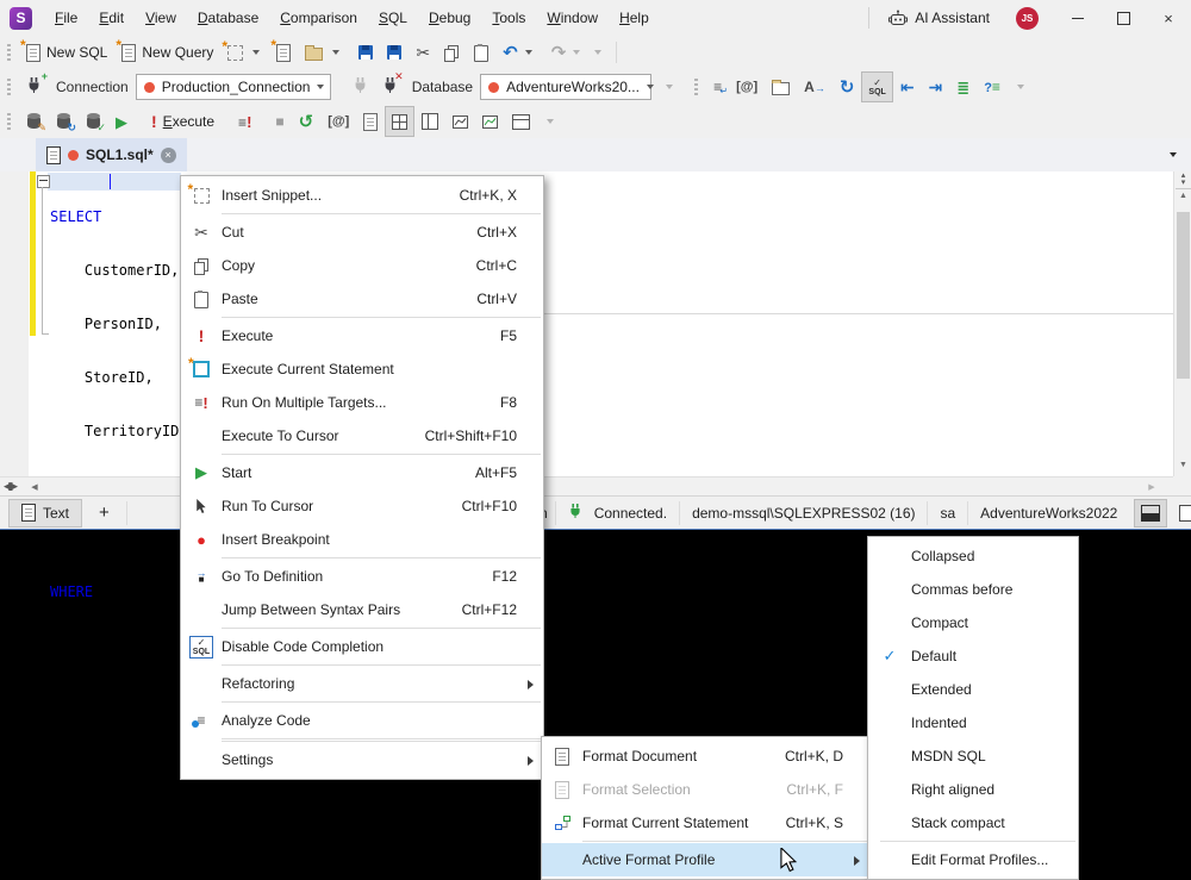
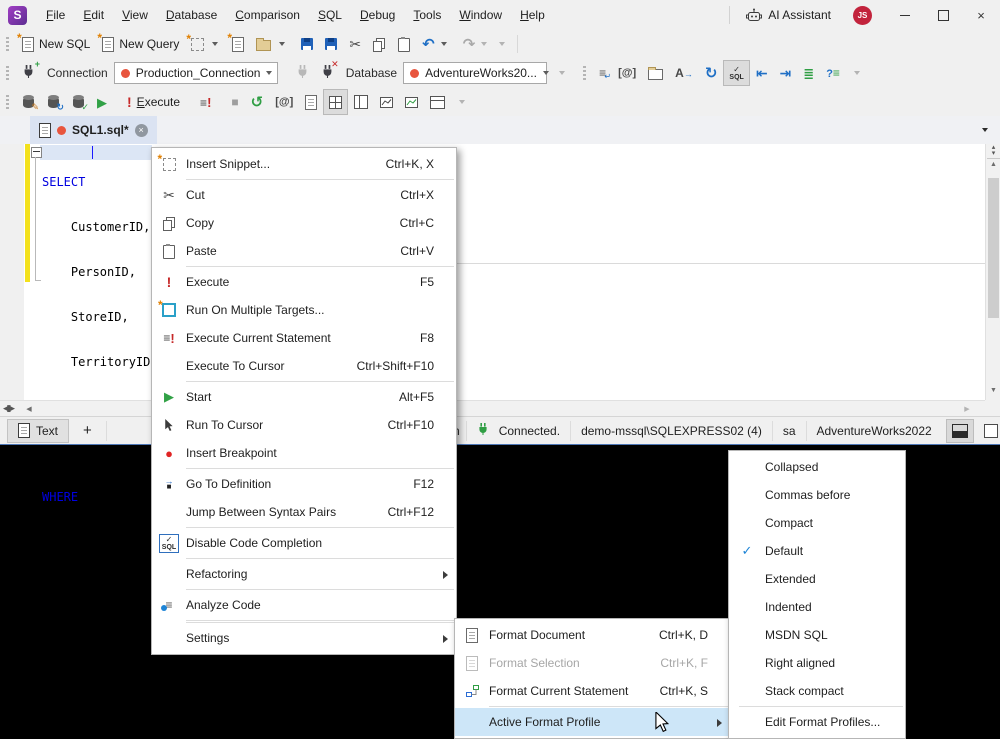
  S
  File
  Edit
  View
  Database
  Comparison
  SQL
  Debug
  Tools
  Window
  Help
  AI Assistant
  JS
  ×
  New SQL
  New Query
  ✂
  ↶
  ↷
  +
  Connection
  Production_Connection
  ✕
  Database
  AdventureWorks20...
  ≡
  [@]
  A→
  ↻
  ⇤
  ⇥
  ≣
  ?≡
  ✎
  ↻
  ✓
  ▶
  !
  Execute
  ≡!
  ■
  ↺
  [@]
  SQL1.sql*
  ×
  SELECT
  CustomerID,
  PersonID,
  StoreID,
  TerritoryID
  WHERE
  ◂▮▸
  Text
  +
  Connected.
- demo-mssql\SQLEXPRESS02 (16)
+ demo-mssql\SQLEXPRESS02 (4)
  sa
  AdventureWorks2022
  Insert Snippet...
  Ctrl+K, X
  ✂
  Cut
  Ctrl+X
  Copy
  Ctrl+C
  Paste
  Ctrl+V
  !
  Execute
  F5
- Execute Current Statement
+ Run On Multiple Targets...
  ≡
  !
- Run On Multiple Targets...
+ Execute Current Statement
  F8
  Execute To Cursor
  Ctrl+Shift+F10
  ▶
  Start
  Alt+F5
  Run To Cursor
  Ctrl+F10
  ●
  Insert Breakpoint
  →
  ■
  Go To Definition
  F12
  Jump Between Syntax Pairs
  Ctrl+F12
  Disable Code Completion
  Refactoring
  ≡
  Analyze Code
  Settings
  Format Document
  Ctrl+K, D
  Format Selection
  Ctrl+K, F
  Format Current Statement
  Ctrl+K, S
  Active Format Profile
  Collapsed
  Commas before
  Compact
  ✓
  Default
  Extended
  Indented
  MSDN SQL
  Right aligned
  Stack compact
  Edit Format Profiles...
